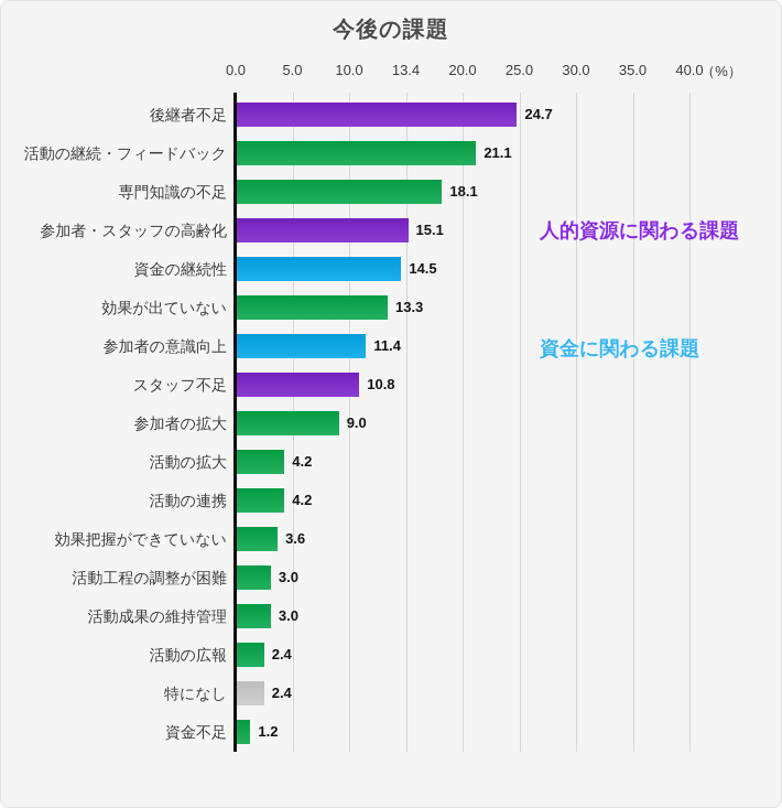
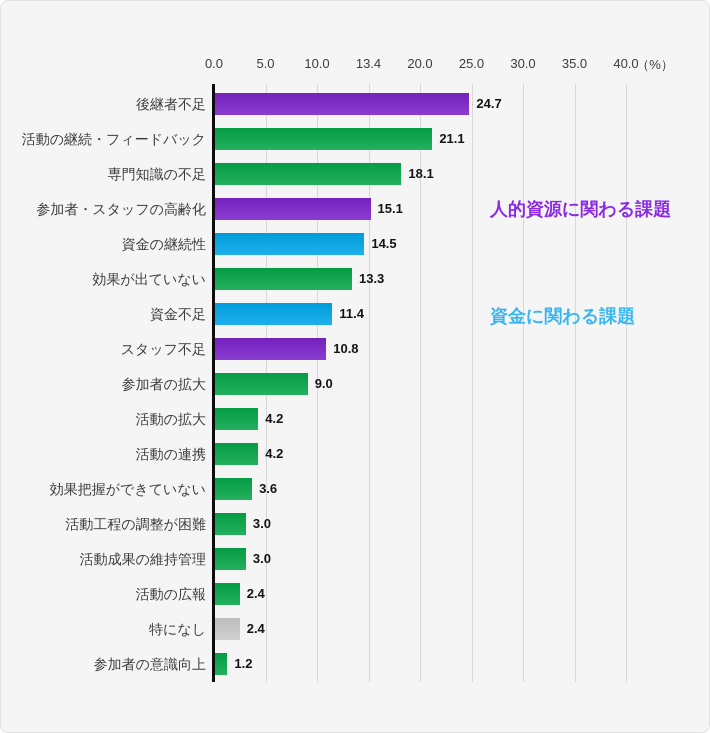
- 今後の課題
  0.0
  5.0
  10.0
  13.4
  20.0
  25.0
  30.0
  35.0
  40.0
  （%）
  24.7
  21.1
  18.1
  15.1
  14.5
  13.3
  11.4
  10.8
  9.0
  4.2
  4.2
  3.6
  3.0
  3.0
  2.4
  2.4
  1.2
  後継者不足
  活動の継続・フィードバック
  専門知識の不足
  参加者・スタッフの高齢化
  資金の継続性
  効果が出ていない
- 参加者の意識向上
+ 資金不足
  スタッフ不足
  参加者の拡大
  活動の拡大
  活動の連携
  効果把握ができていない
  活動工程の調整が困難
  活動成果の維持管理
  活動の広報
  特になし
- 資金不足
+ 参加者の意識向上
  人的資源に関わる課題
  資金に関わる課題
